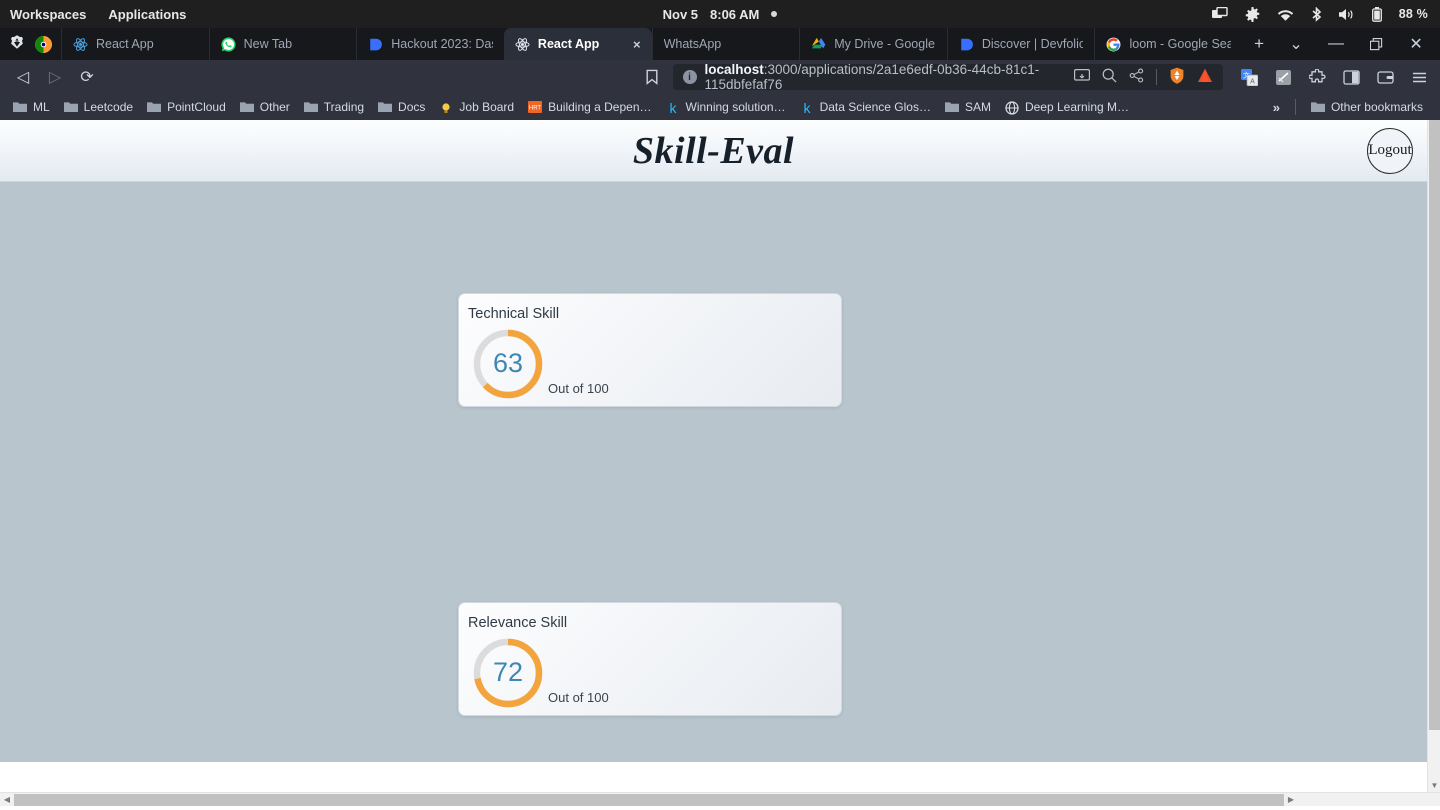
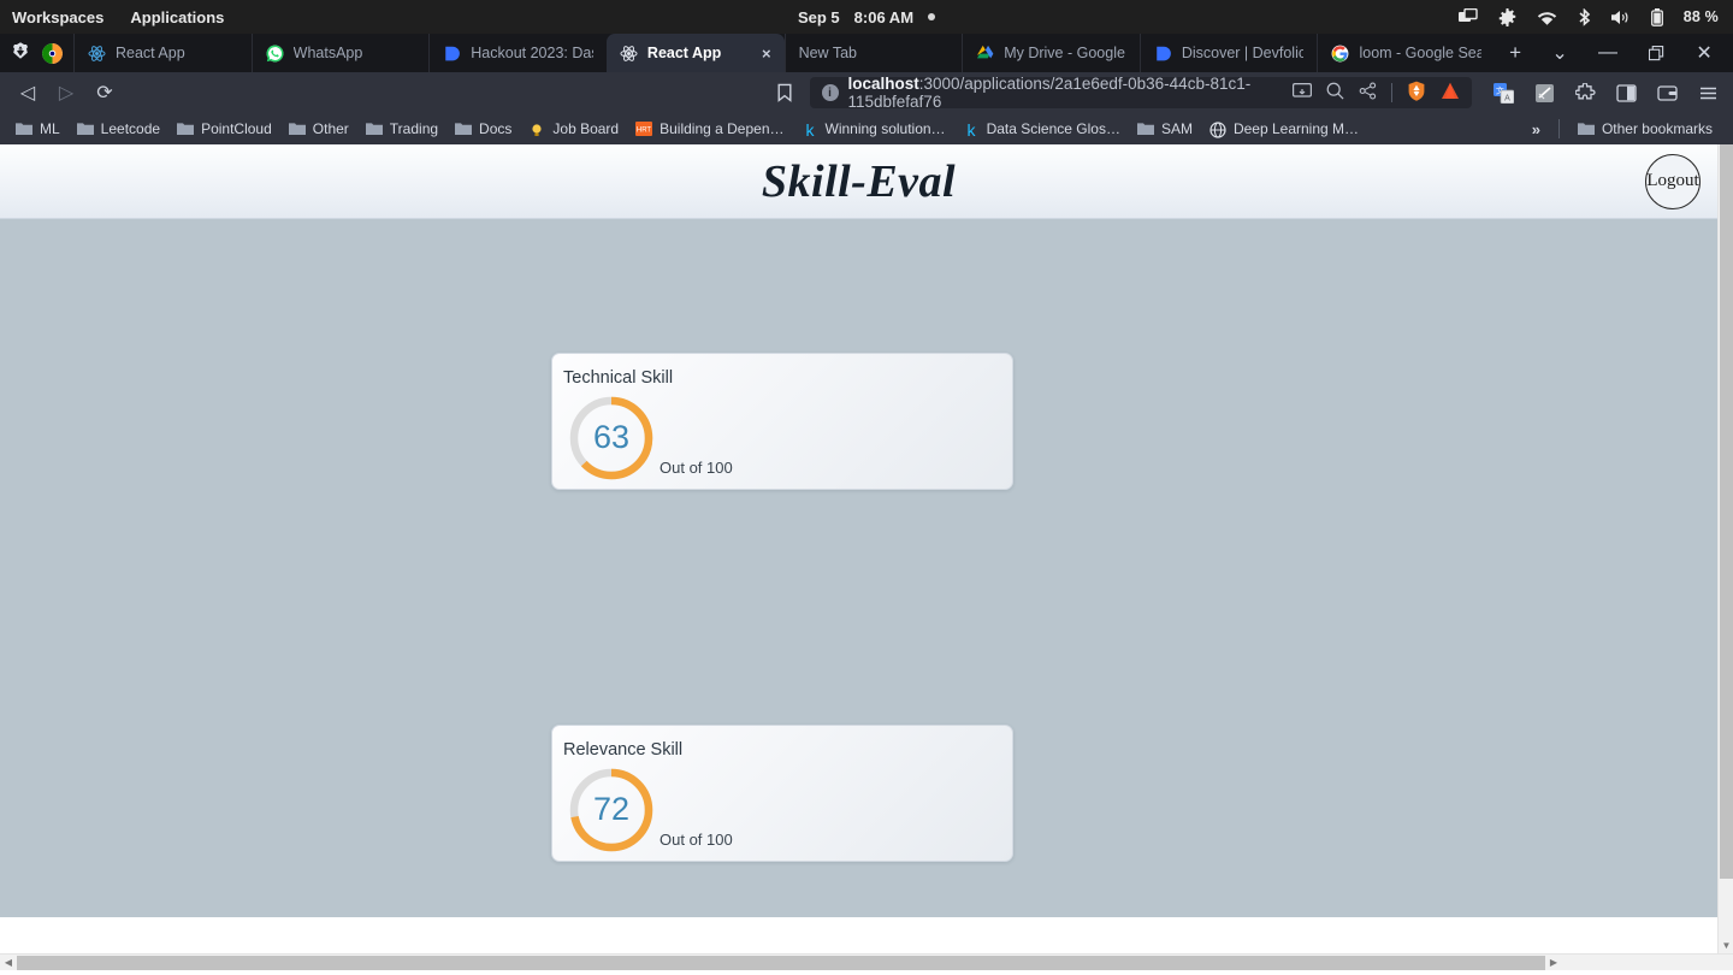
  Workspaces
  Applications
- Nov 5
+ Sep 5
  8:06 AM
  88 %
  React App
- New Tab
+ WhatsApp
  Hackout 2023: Da
  React App
  ×
- WhatsApp
+ New Tab
  My Drive - Google
  Discover | Devfolio
  loom - Google Sea
  +
  ⌄
  —
  ✕
  ◁
  ▷
  ⟳
  i
  localhost:3000/applications/2a1e6edf-0b36-44cb-81c1-115dbfefaf76
  ML
  Leetcode
  PointCloud
  Other
  Trading
  Docs
  Job Board
  Building a Depen…
  k
  Winning solution…
  k
  Data Science Glos…
  SAM
  Deep Learning M…
  »
  Other bookmarks
  Skill-Eval
  Logout
  Technical Skill
  63
  Out of 100
  Relevance Skill
  72
  Out of 100
  ▼
  ◀
  ▶
